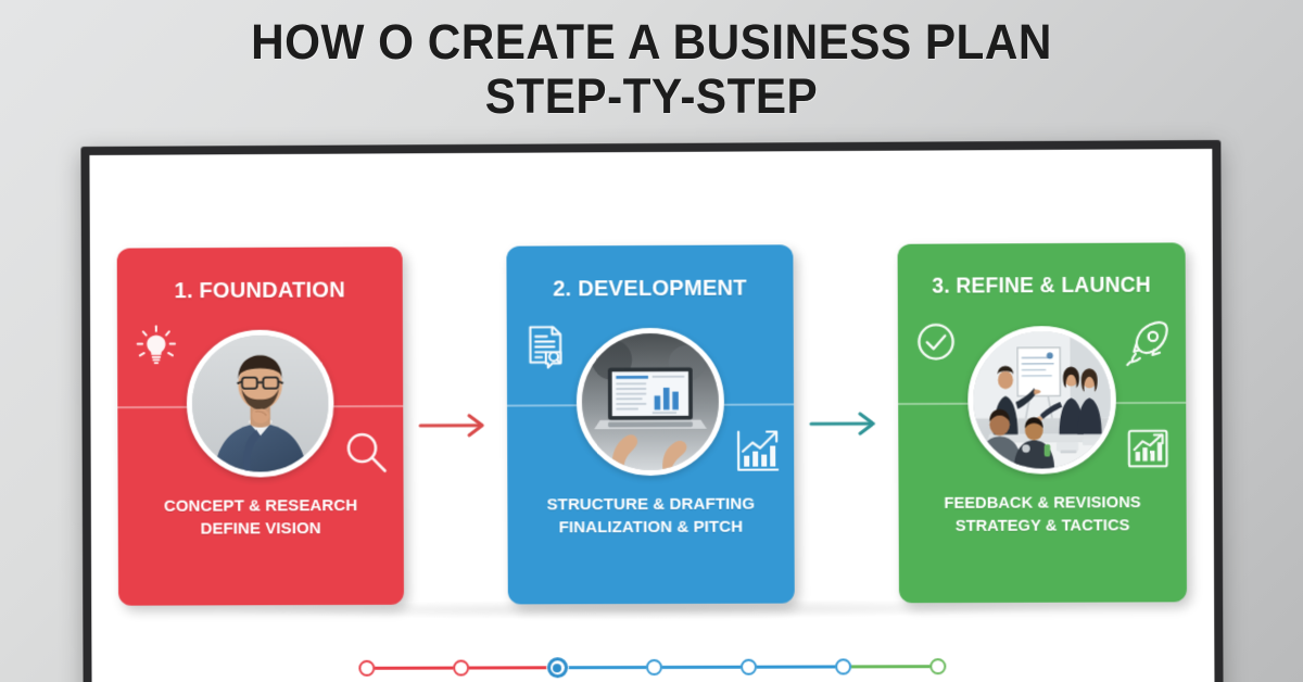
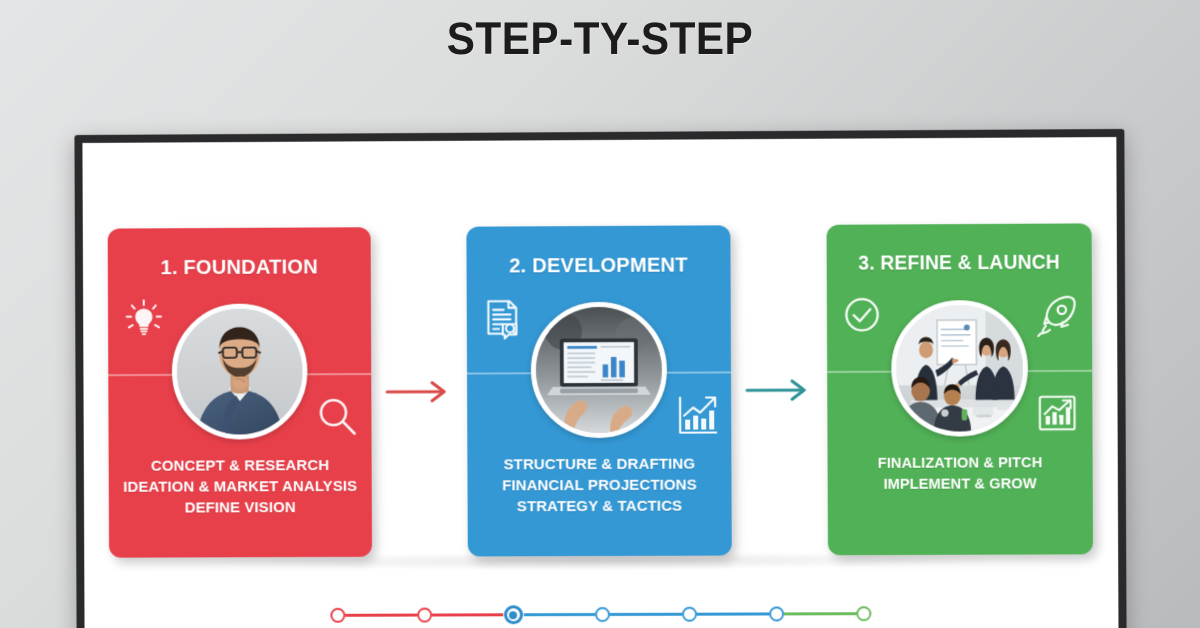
- HOW O CREATE A BUSINESS PLAN
  STEP-TY-STEP
  1. FOUNDATION
  CONCEPT & RESEARCH
+ IDEATION & MARKET ANALYSIS
  DEFINE VISION
  2. DEVELOPMENT
  STRUCTURE & DRAFTING
+ FINANCIAL PROJECTIONS
- FINALIZATION & PITCH
+ STRATEGY & TACTICS
  3. REFINE & LAUNCH
- FEEDBACK & REVISIONS
- STRATEGY & TACTICS
+ FINALIZATION & PITCH
+ IMPLEMENT & GROW
